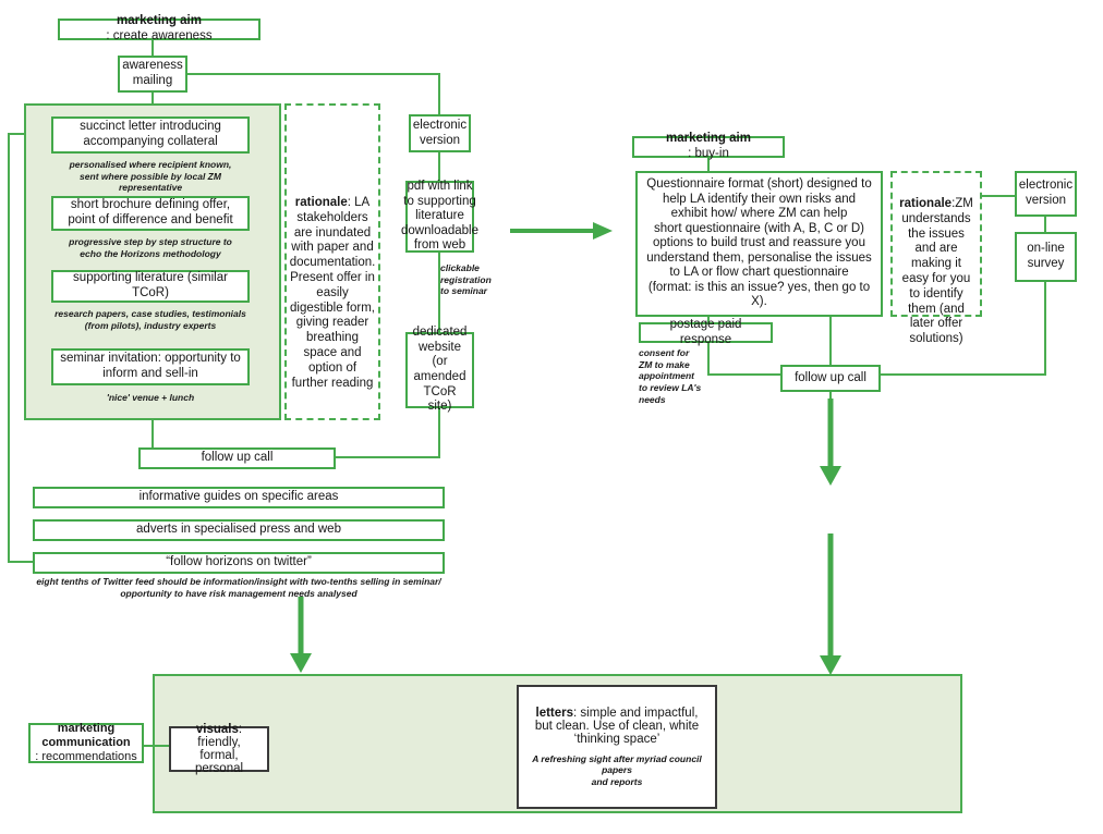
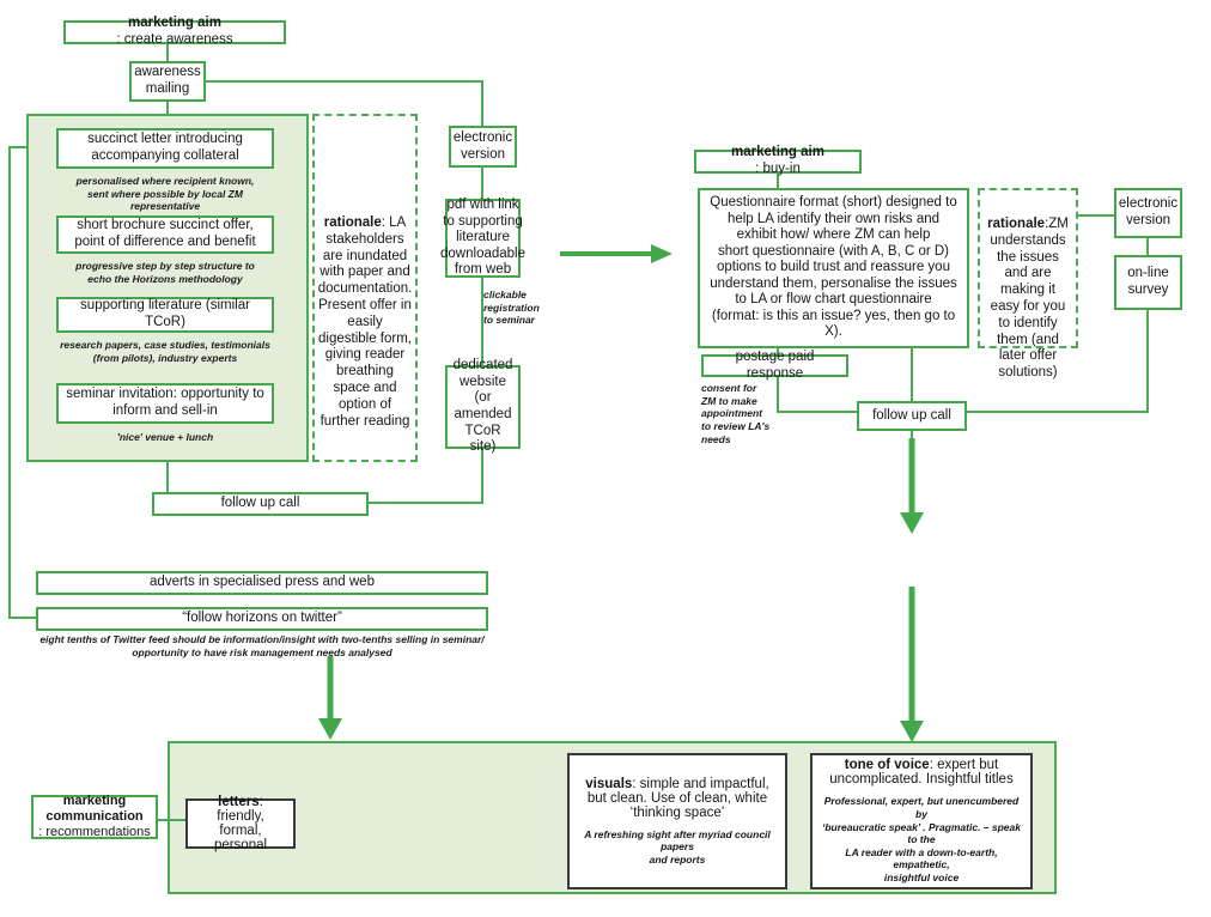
  marketing aim
  : create awareness
  awareness
  mailing
  succinct letter introducing accompanying collateral
  personalised where recipient known,
  sent where possible by local ZM
  representative
- short brochure defining offer, point of difference and benefit
+ short brochure succinct offer, point of difference and benefit
  progressive step by step structure to
  echo the Horizons methodology
  supporting literature (similar TCoR)
  research papers, case studies, testimonials
  (from pilots), industry experts
  seminar invitation: opportunity to inform and sell-in
  'nice' venue + lunch
  rationale: LA stakeholders are inundated with paper and documentation. Present offer in easily digestible form, giving reader breathing space and option of further reading
  electronic
  version
  pdf with link to supporting literature downloadable from web
  clickable
  registration
  to seminar
  dedicated website (or amended TCoR site)
  follow up call
- informative guides on specific areas
  adverts in specialised press and web
  “follow horizons on twitter”
  eight tenths of Twitter feed should be information/insight with two-tenths selling in seminar/
  opportunity to have risk management needs analysed
  marketing aim
  : buy-in
  Questionnaire format (short) designed to help LA identify their own risks and exhibit how/ where ZM can help
  short questionnaire (with A, B, C or D) options to build trust and reassure you understand them, personalise the issues to LA or flow chart questionnaire (format: is this an issue? yes, then go to X).
  rationale:ZM understands the issues and are making it easy for you to identify them (and later offer solutions)
  electronic
  version
  on-line
  survey
  postage paid response
  consent for
  ZM to make
  appointment
  to review LA's
  needs
  follow up call
  marketing communication
  : recommendations
- visuals: friendly, formal, personal
+ letters: friendly, formal, personal
- letters: simple and impactful, but clean. Use of clean, white ‘thinking space’
+ visuals: simple and impactful, but clean. Use of clean, white ‘thinking space’
  A refreshing sight after myriad council papers
  and reports
+ tone of voice: expert but uncomplicated. Insightful titles
+ Professional, expert, but unencumbered by
+ ‘bureaucratic speak’ . Pragmatic. – speak to the
+ LA reader with a down-to-earth, empathetic,
+ insightful voice
